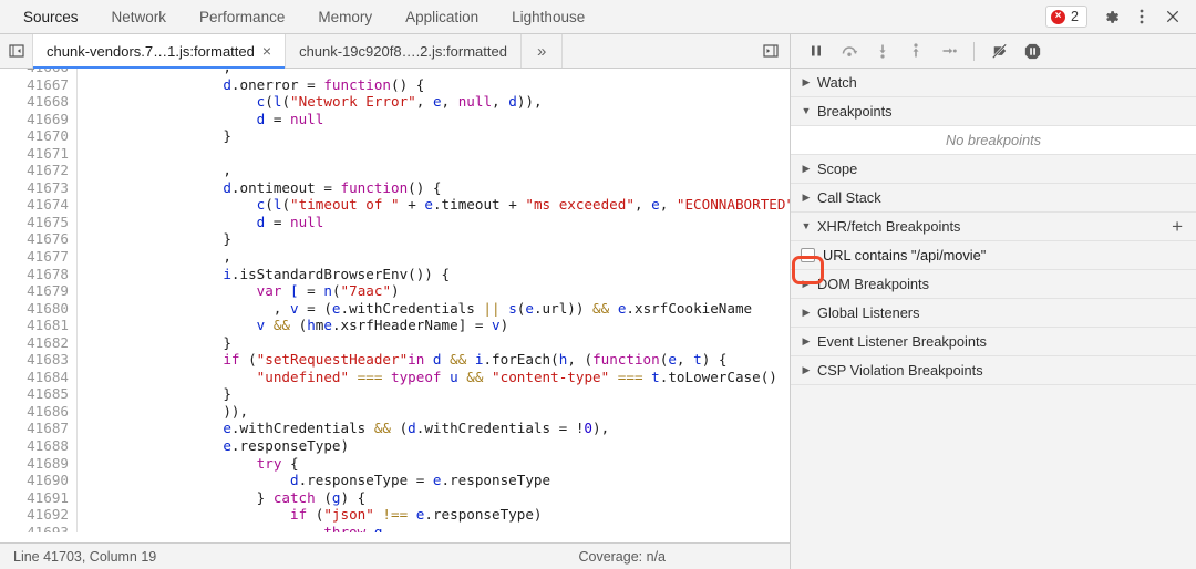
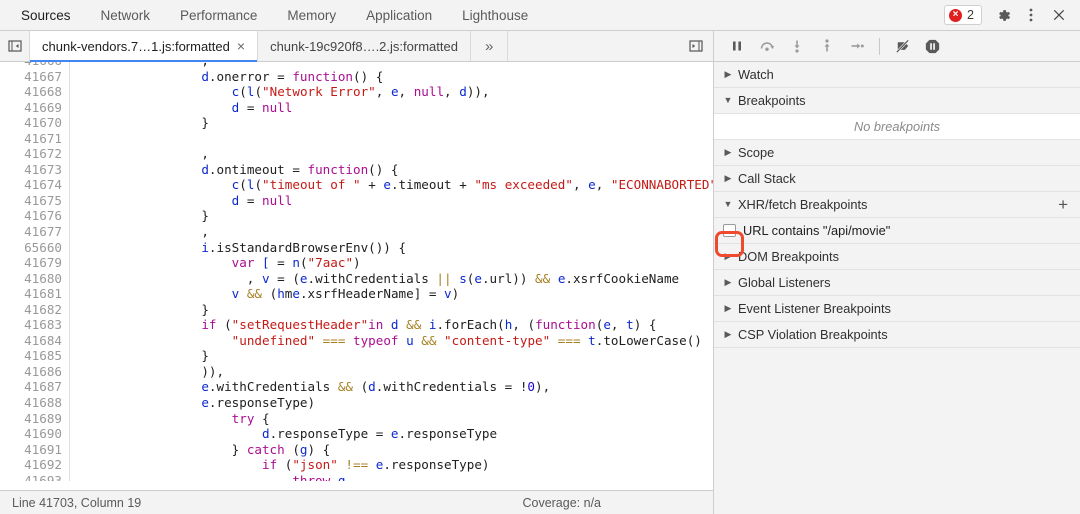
  Sources
  Network
  Performance
  Memory
  Application
  Lighthouse
  ×
  2
  chunk-vendors.7…1.js:formatted
  ×
  chunk-19c920f8….2.js:formatted
  »
  41667
  41668
  41669
  41670
  41671
  41672
  41673
  41674
  41675
  41676
  41677
- 41678
+ 65660
  41679
  41680
  41681
  41682
  41683
  41684
  41685
  41686
  41687
  41688
  41689
  41690
  41691
  41692
  41693
  d.onerror = function() {
  c(l("Network Error", e, null, d)),
  d = null
  }
  ,
  d.ontimeout = function() {
  c(l("timeout of " + e.timeout + "ms exceeded", e, "ECONNABORTED
  d = null
  }
  ,
  i.isStandardBrowserEnv()) {
  var [ = n("7aac")
  , v = (e.withCredentials || s(e.url)) && e.xsrfCookieName
  v && (hme.xsrfHeaderName] = v)
  }
  if ("setRequestHeader"in d && i.forEach(h, (function(e, t) {
  "undefined" === typeof u && "content-type" === t.toLowerCase()
  }
  )),
  e.withCredentials && (d.withCredentials = !0),
  e.responseType)
  try {
  d.responseType = e.responseType
  } catch (g) {
  if ("json" !== e.responseType)
  throw g
  Line 41703, Column 19
  Coverage: n/a
  ▶
  Watch
  ▼
  Breakpoints
  No breakpoints
  ▶
  Scope
  ▶
  Call Stack
  ▼
  XHR/fetch Breakpoints
  +
  URL contains "/api/movie"
  ▶
  DOM Breakpoints
  ▶
  Global Listeners
  ▶
  Event Listener Breakpoints
  ▶
  CSP Violation Breakpoints
